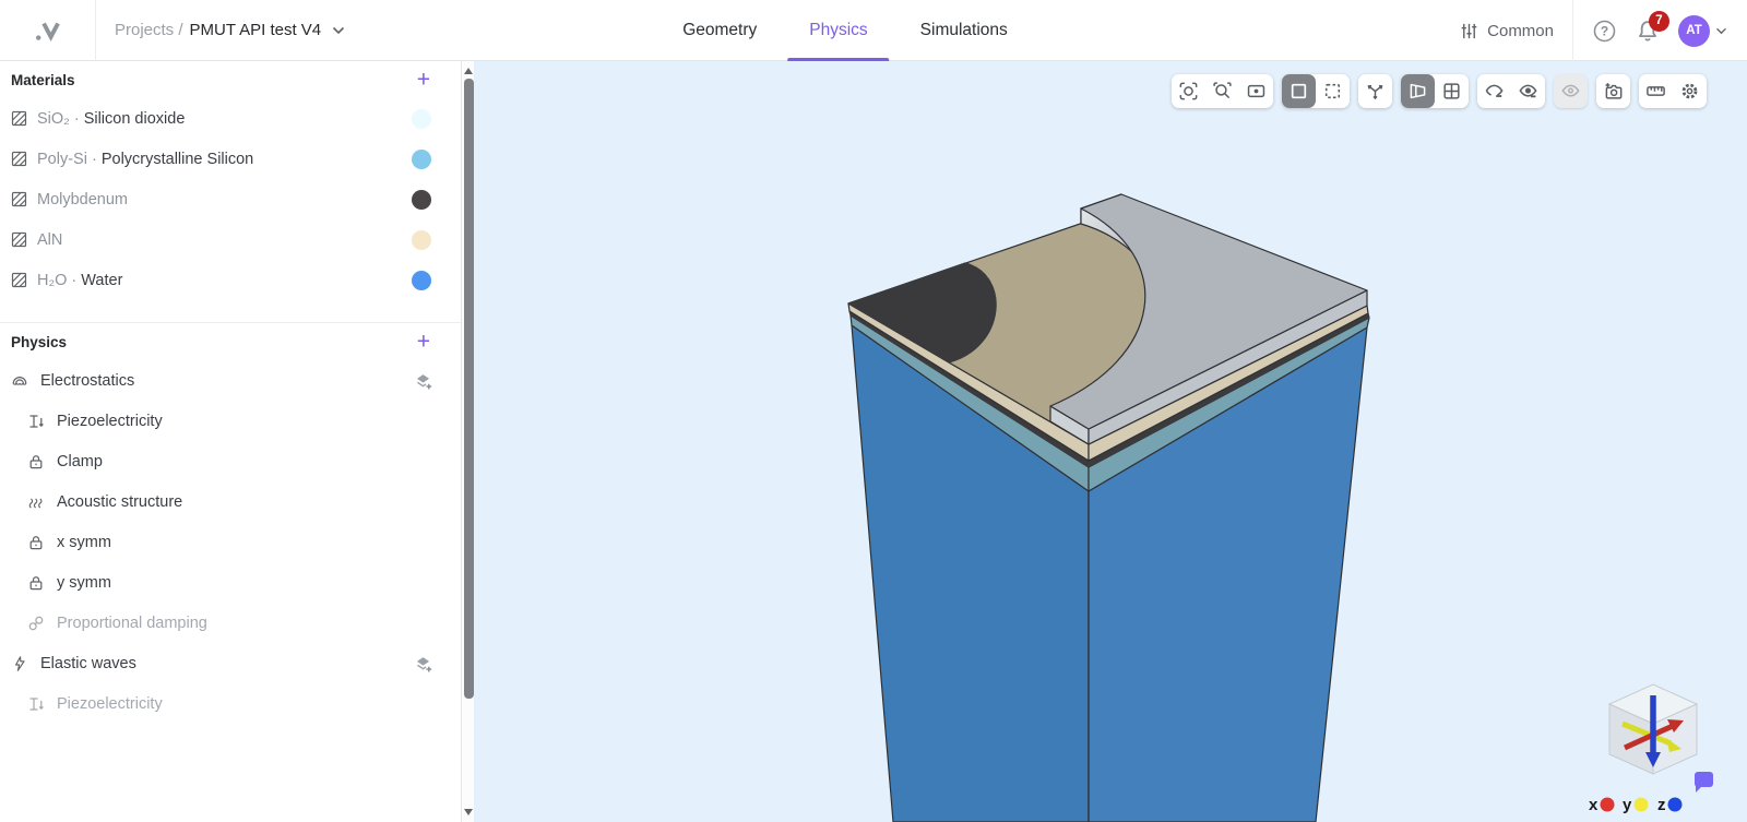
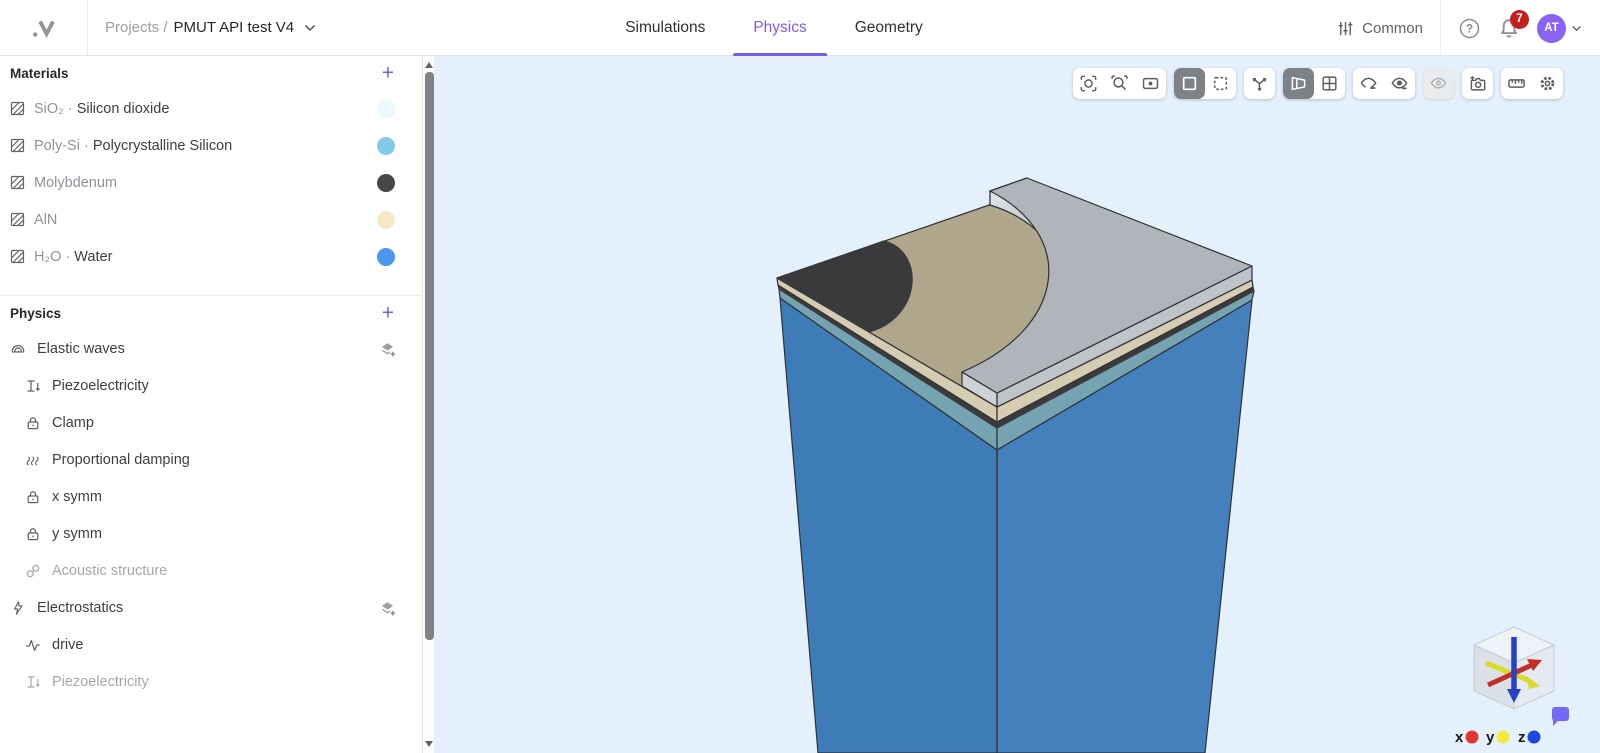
  Projects /
  PMUT API test V4
- Geometry
+ Simulations
  Physics
- Simulations
+ Geometry
  Common
  ?
  7
  AT
  Materials
  +
  SiO₂ ·
  Silicon dioxide
  Poly-Si ·
  Polycrystalline Silicon
  Molybdenum
  AlN
  H₂O ·
  Water
  Physics
  +
- Electrostatics
+ Elastic waves
  Piezoelectricity
  Clamp
- Acoustic structure
+ Proportional damping
  x symm
  y symm
- Proportional damping
+ Acoustic structure
- Elastic waves
+ Electrostatics
+ drive
  Piezoelectricity
  x
  y
  z
